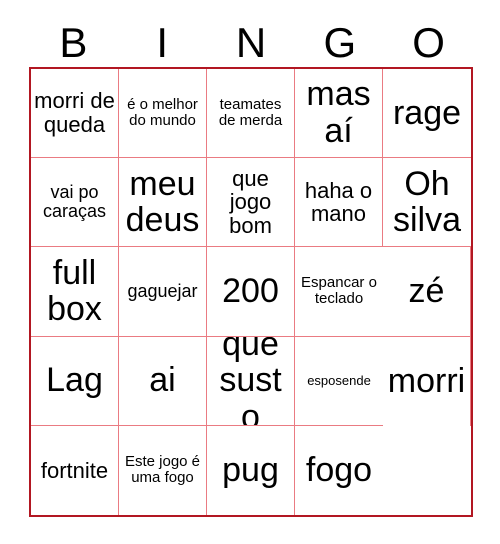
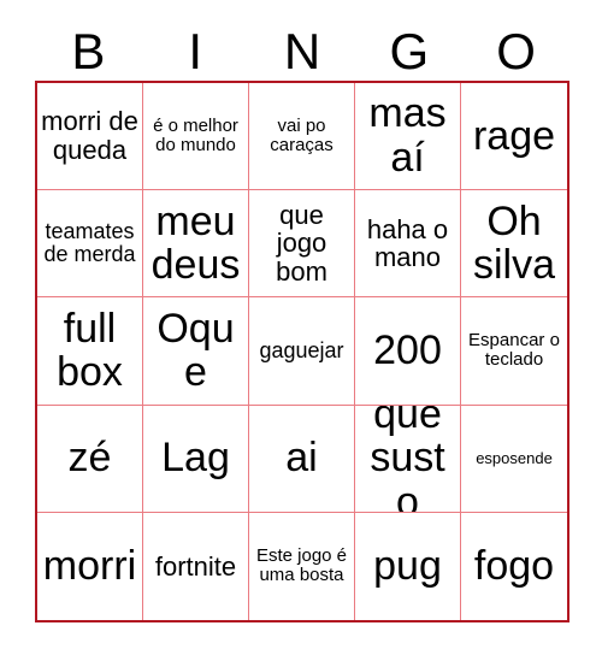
  B
  I
  N
  G
  O
  morri de queda
  é o melhor do mundo
- teamates de merda
+ vai po caraças
  mas aí
  rage
- vai po caraças
+ teamates de merda
  meu deus
  que jogo bom
  haha o mano
  Oh silva
  full box
+ Oque
  gaguejar
  200
  Espancar o teclado
  zé
  Lag
  ai
  que susto
  esposende
  morri
  fortnite
- Este jogo é uma fogo
+ Este jogo é uma bosta
  pug
  fogo
